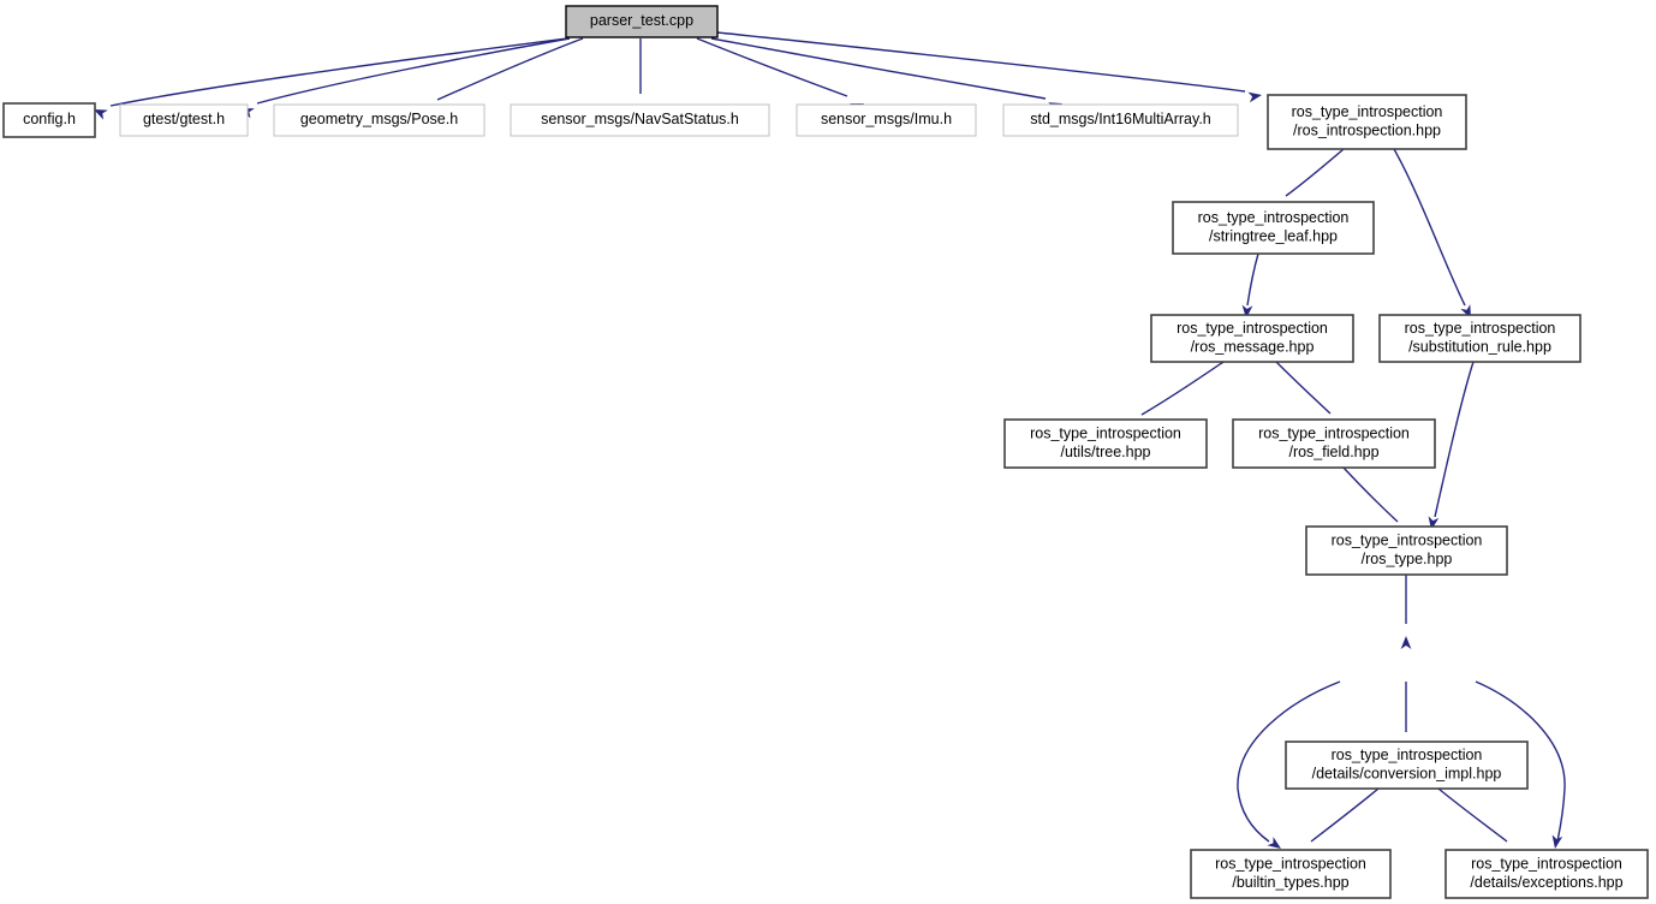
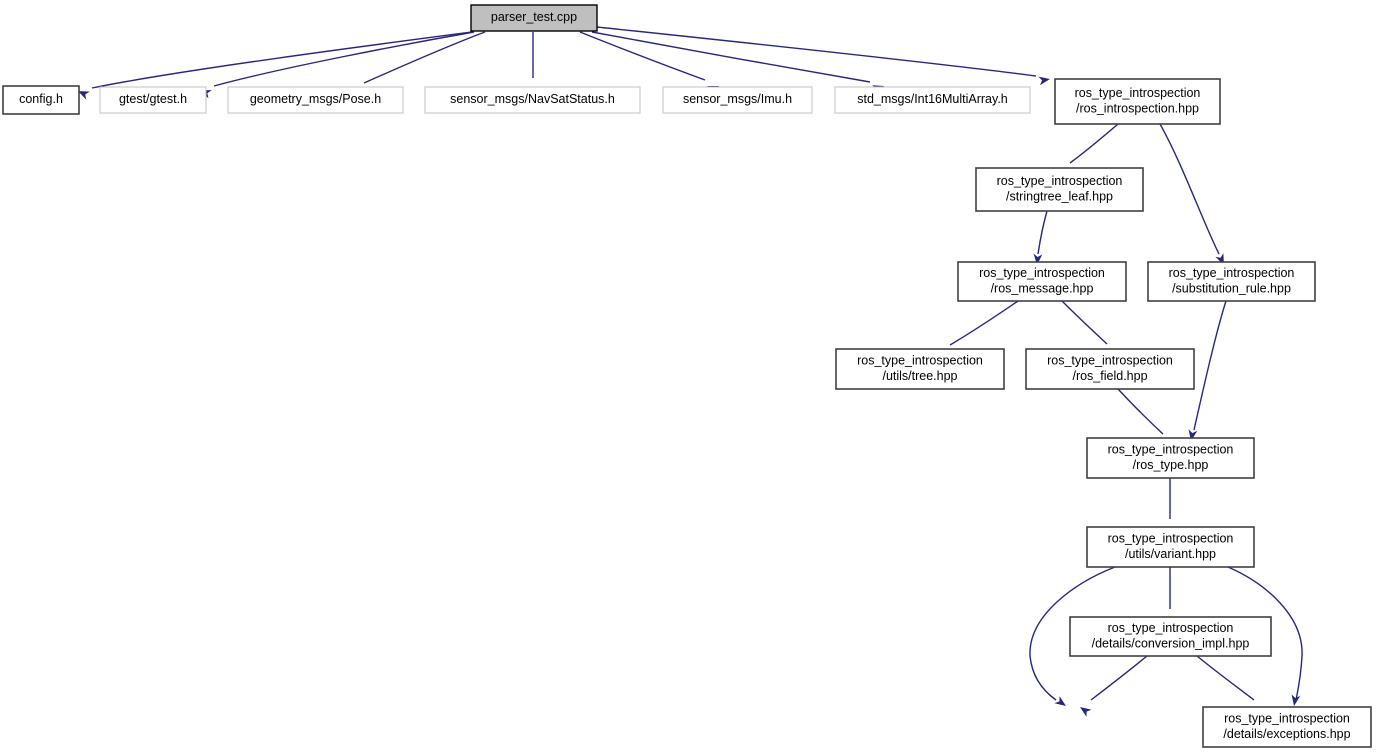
  parser_test.cpp
  config.h
  gtest/gtest.h
  geometry_msgs/Pose.h
  sensor_msgs/NavSatStatus.h
  sensor_msgs/Imu.h
  std_msgs/Int16MultiArray.h
  ros_type_introspection /ros_introspection.hpp
  ros_type_introspection /stringtree_leaf.hpp
  ros_type_introspection /ros_message.hpp
  ros_type_introspection /substitution_rule.hpp
  ros_type_introspection /utils/tree.hpp
  ros_type_introspection /ros_field.hpp
  ros_type_introspection /ros_type.hpp
+ ros_type_introspection /utils/variant.hpp
  ros_type_introspection /details/conversion_impl.hpp
- ros_type_introspection /builtin_types.hpp
  ros_type_introspection /details/exceptions.hpp
